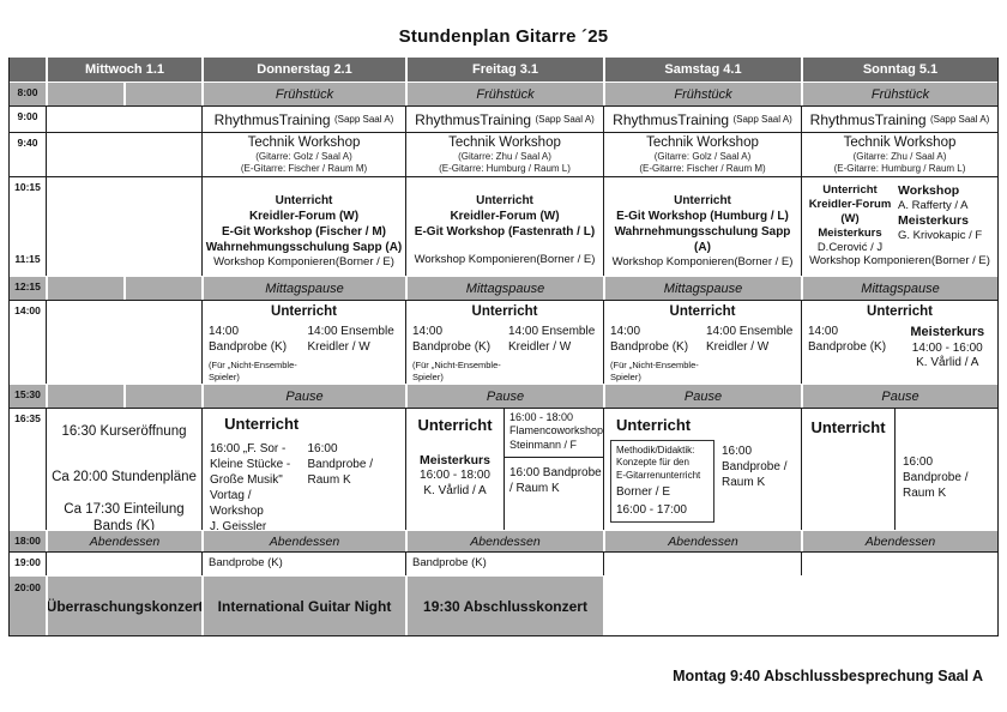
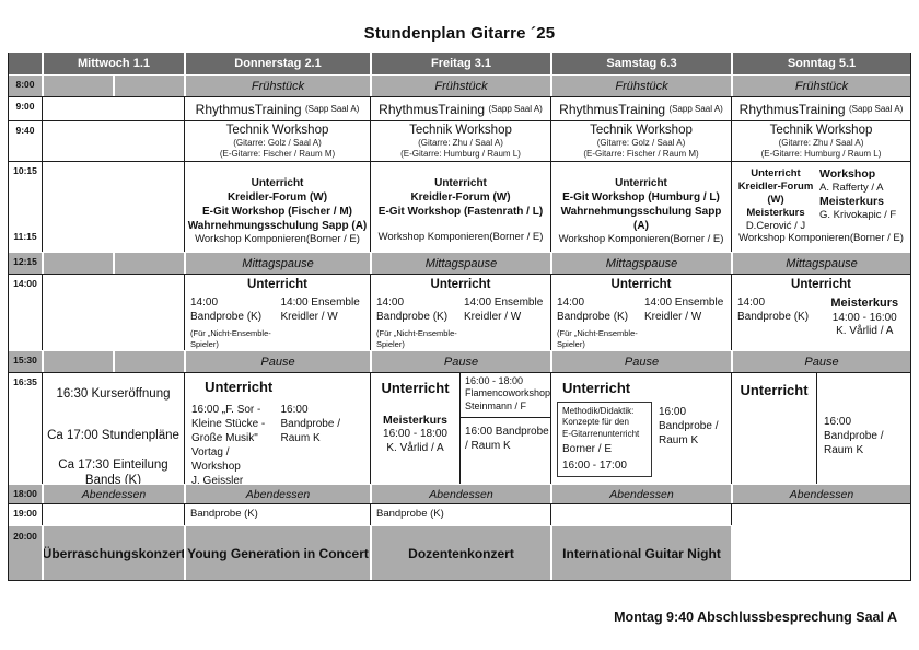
  Stundenplan Gitarre ´25
  Mittwoch 1.1
  Donnerstag 2.1
  Freitag 3.1
- Samstag 4.1
+ Samstag 6.3
  Sonntag 5.1
  8:00
  Frühstück
  Frühstück
  Frühstück
  Frühstück
  9:00
  RhythmusTraining
  (Sapp Saal A)
  RhythmusTraining
  (Sapp Saal A)
  RhythmusTraining
  (Sapp Saal A)
  RhythmusTraining
  (Sapp Saal A)
  9:40
  Technik Workshop
  (Gitarre: Golz / Saal A)
  (E-Gitarre: Fischer / Raum M)
  Technik Workshop
  (Gitarre: Zhu / Saal A)
  (E-Gitarre: Humburg / Raum L)
  Technik Workshop
  (Gitarre: Golz / Saal A)
  (E-Gitarre: Fischer / Raum M)
  Technik Workshop
  (Gitarre: Zhu / Saal A)
  (E-Gitarre: Humburg / Raum L)
  10:15
  11:15
  Unterricht
  Kreidler-Forum (W)
  E-Git Workshop (Fischer / M)
  Wahrnehmungsschulung Sapp (A)
  Workshop Komponieren(Borner / E)
  Unterricht
  Kreidler-Forum (W)
  E-Git Workshop (Fastenrath / L)
  Workshop Komponieren(Borner / E)
  Unterricht
  E-Git Workshop (Humburg / L)
  Wahrnehmungsschulung Sapp (A)
  Workshop Komponieren(Borner / E)
  Unterricht Kreidler-Forum (W)
  Meisterkurs
  D.Cerović / J
  Workshop
  A. Rafferty / A
  Meisterkurs
  G. Krivokapic / F
  Workshop Komponieren(Borner / E)
  12:15
  Mittagspause
  Mittagspause
  Mittagspause
  Mittagspause
  14:00
  Unterricht
  14:00 Bandprobe (K)
  (Für „Nicht-Ensemble-Spieler)
  14:00 Ensemble Kreidler / W
  Unterricht
  14:00 Bandprobe (K)
  (Für „Nicht-Ensemble-Spieler)
  14:00 Ensemble Kreidler / W
  Unterricht
  14:00 Bandprobe (K)
  (Für „Nicht-Ensemble-Spieler)
  14:00 Ensemble Kreidler / W
  Unterricht
  14:00 Bandprobe (K)
  Meisterkurs
  14:00 - 16:00
  K. Vårlid / A
  15:30
  Pause
  Pause
  Pause
  Pause
  16:35
  16:30 Kurseröffnung
- Ca 20:00 Stundenpläne
+ Ca 17:00 Stundenpläne
  Ca 17:30 Einteilung Bands (K)
  Unterricht
  16:00 „F. Sor - Kleine Stücke - Große Musik"
  Vortag / Workshop
  J. Geissler
  16:00 Bandprobe / Raum K
  Unterricht
  Meisterkurs
  16:00 - 18:00
  K. Vårlid / A
  16:00 - 18:00
  Flamencoworkshop
  Steinmann / F
  16:00 Bandprobe / Raum K
  Unterricht
  Methodik/Didaktik:
  Konzepte für den
  E-Gitarrenunterricht
  Borner / E
  16:00 - 17:00
  16:00 Bandprobe / Raum K
  Unterricht
  16:00 Bandprobe / Raum K
  18:00
  Abendessen
  Abendessen
  Abendessen
  Abendessen
  Abendessen
  19:00
  Bandprobe (K)
  Bandprobe (K)
  20:00
  Überraschungskonzer
+ Young Generation in Concert
+ Dozentenkonzert
  International Guitar Night
- 19:30 Abschlusskonzert
  Montag 9:40 Abschlussbesprechung Saal A
